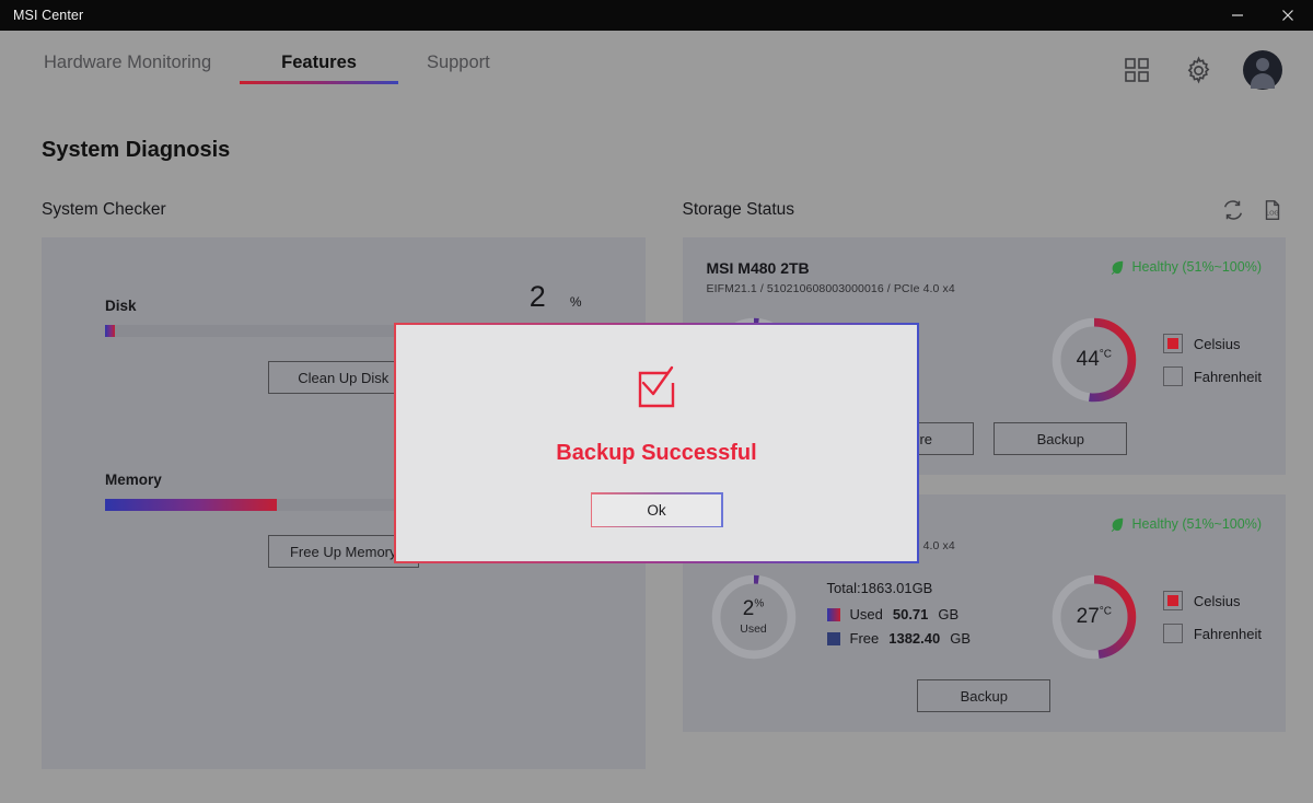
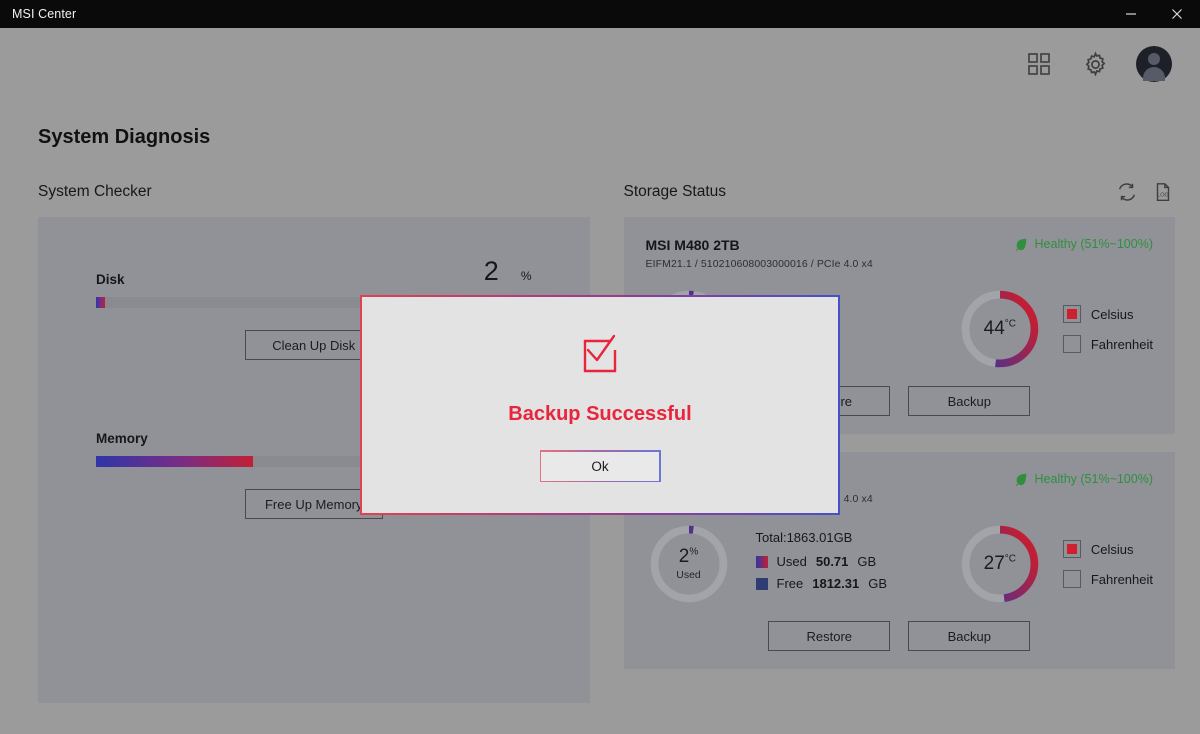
  MSI Center
- Hardware Monitoring
- Features
- Support
  System Diagnosis
  System Checker
  Disk
  2
  %
  Clean Up Disk
  Memory
  Free Up Memor
  Storage Status
  MSI M480 2TB
  EIFM21.1 / 510210608003000016 / PCIe 4.0 x4
  Healthy (51%~100%)
  44°C
  Celsius
  Fahrenheit
  Backup
  Healthy (51%~100%)
  2%
  Used
  Total:1863.01GB
  Used
  50.71
  GB
  Free
- 1382.40
+ 1812.31
  GB
  27°C
  Celsius
  Fahrenheit
+ Restore
  Backup
  Backup Successful
  Ok
